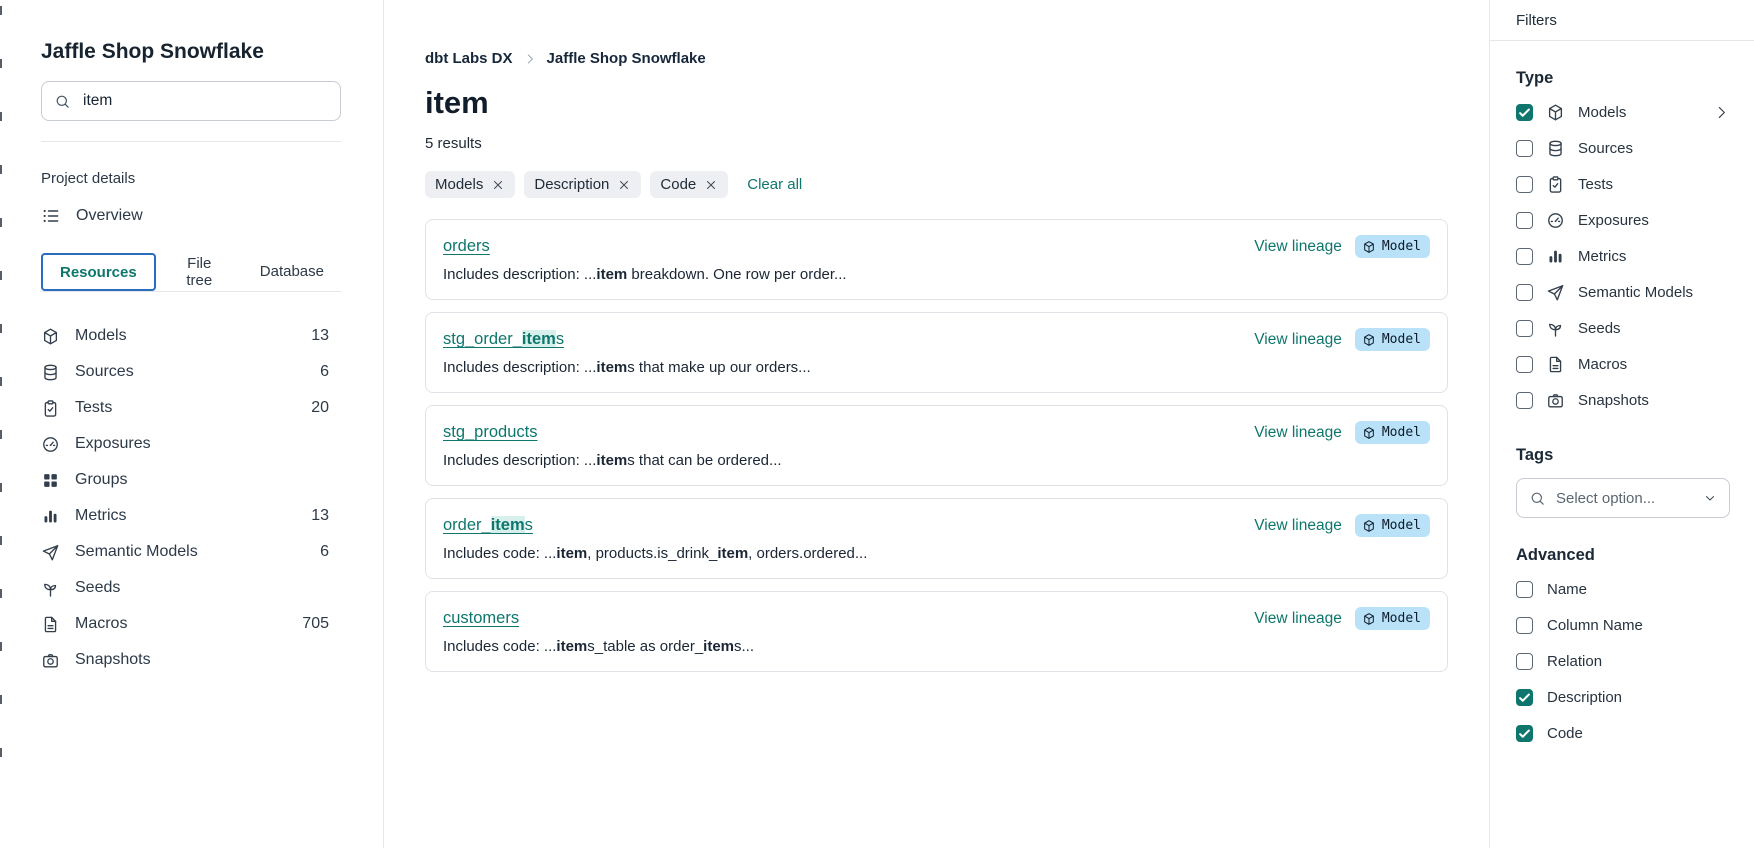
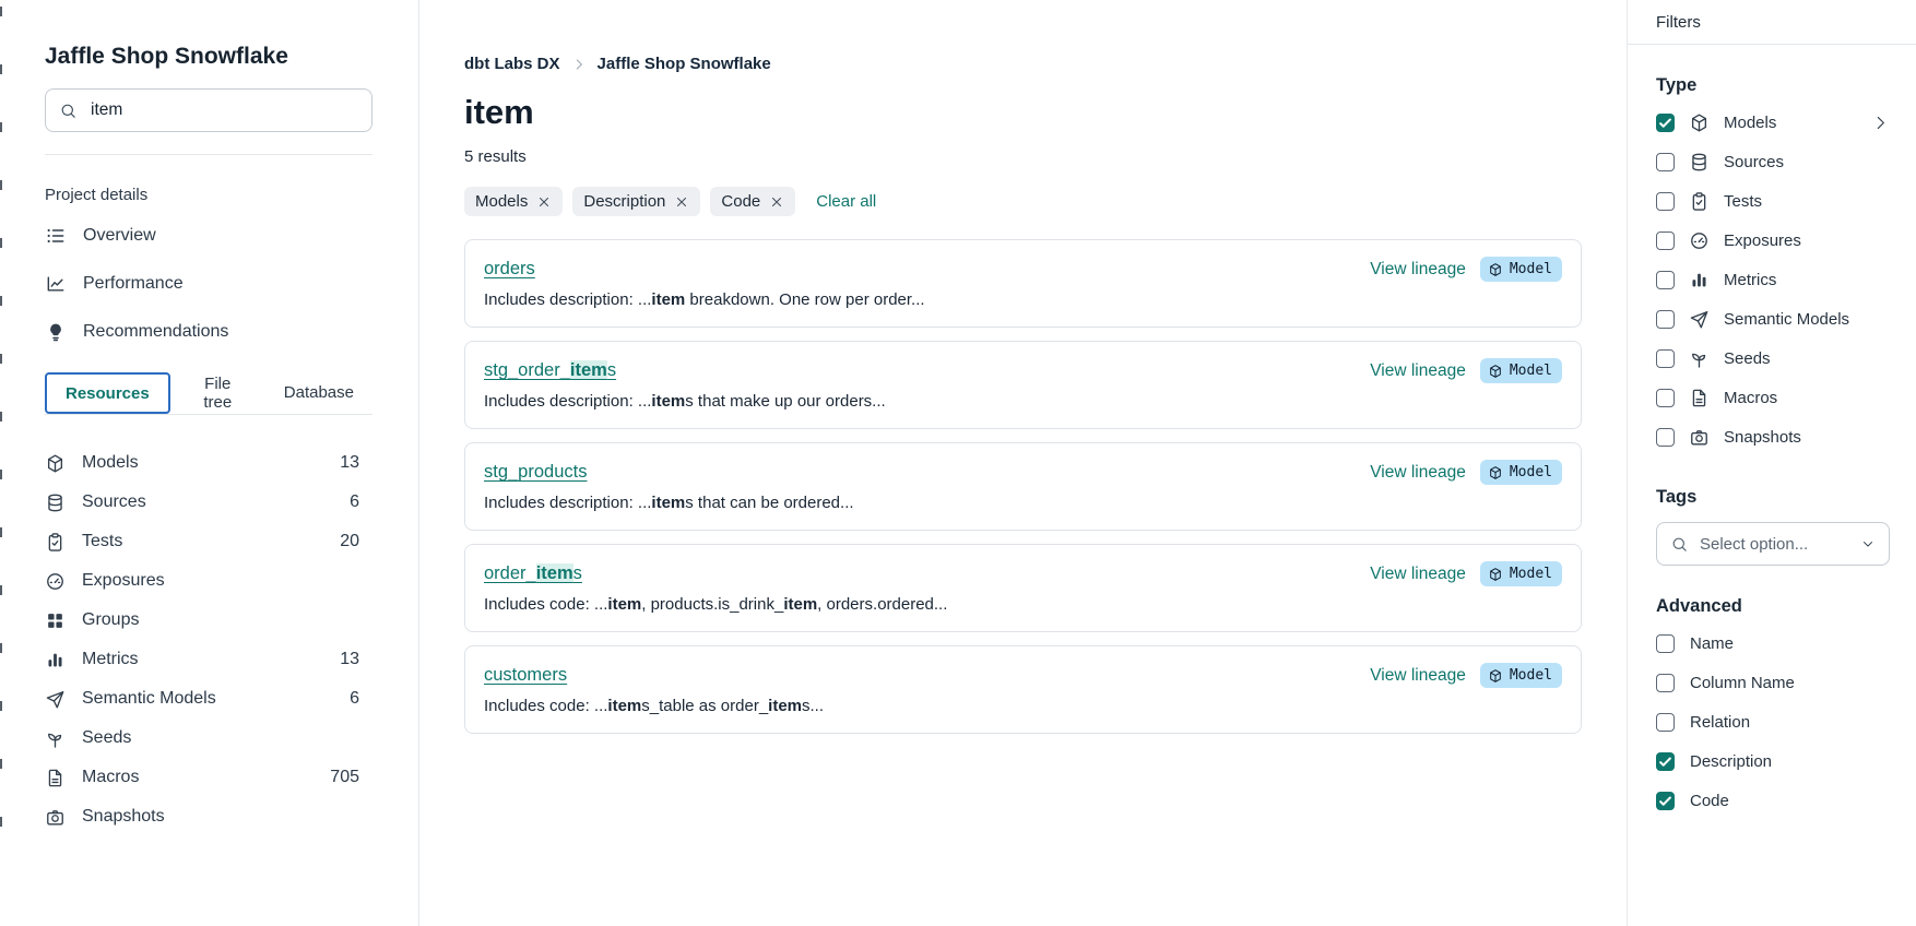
  Jaffle Shop Snowflake
  item
  Project details
  Overview
+ Performance
+ Recommendations
  Resources
  File tree
  Database
  Models
  13
  Sources
  6
  Tests
  20
  Exposures
  Groups
  Metrics
  13
  Semantic Models
  6
  Seeds
  Macros
  705
  Snapshots
  dbt Labs DX
  Jaffle Shop Snowflake
  item
  5 results
  Models
  Description
  Code
  Clear all
  orders
  View lineage
  Model
  Includes description: ...item breakdown. One row per order...
  stg_order_items
  View lineage
  Model
  Includes description: ...items that make up our orders...
  stg_products
  View lineage
  Model
  Includes description: ...items that can be ordered...
  order_items
  View lineage
  Model
  Includes code: ...item, products.is_drink_item, orders.ordered...
  customers
  View lineage
  Model
  Includes code: ...items_table as order_items...
  Filters
  Type
  Models
  Sources
  Tests
  Exposures
  Metrics
  Semantic Models
  Seeds
  Macros
  Snapshots
  Tags
  Select option...
  Advanced
  Name
  Column Name
  Relation
  Description
  Code
